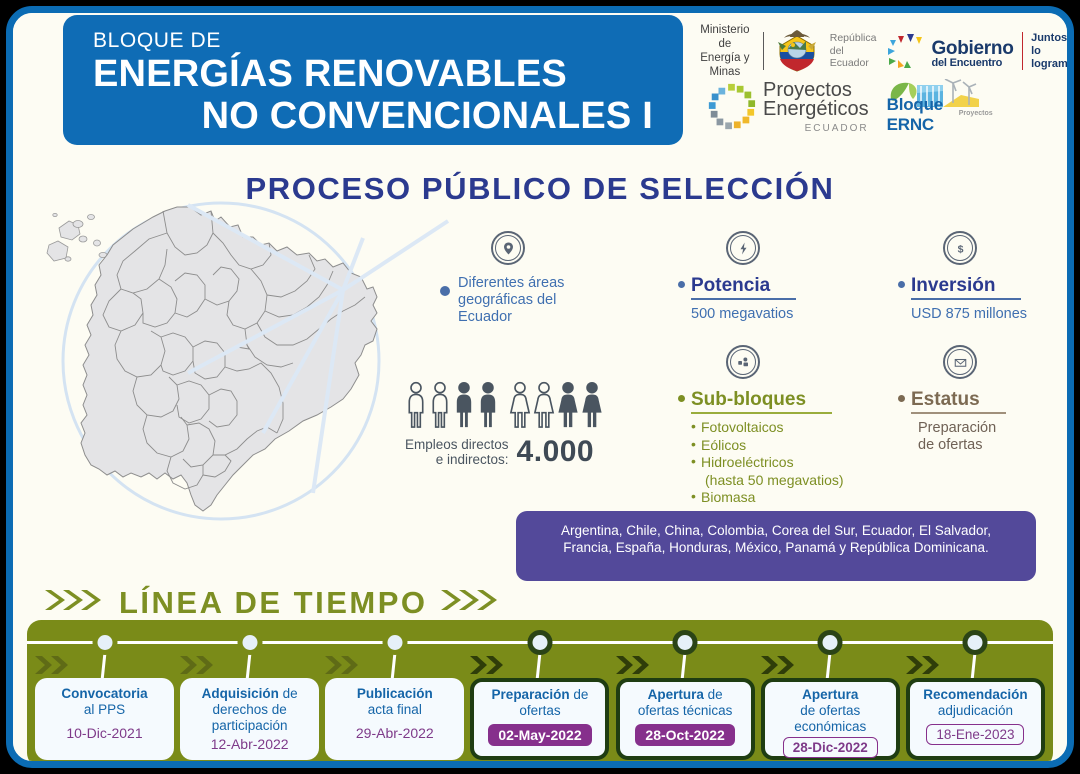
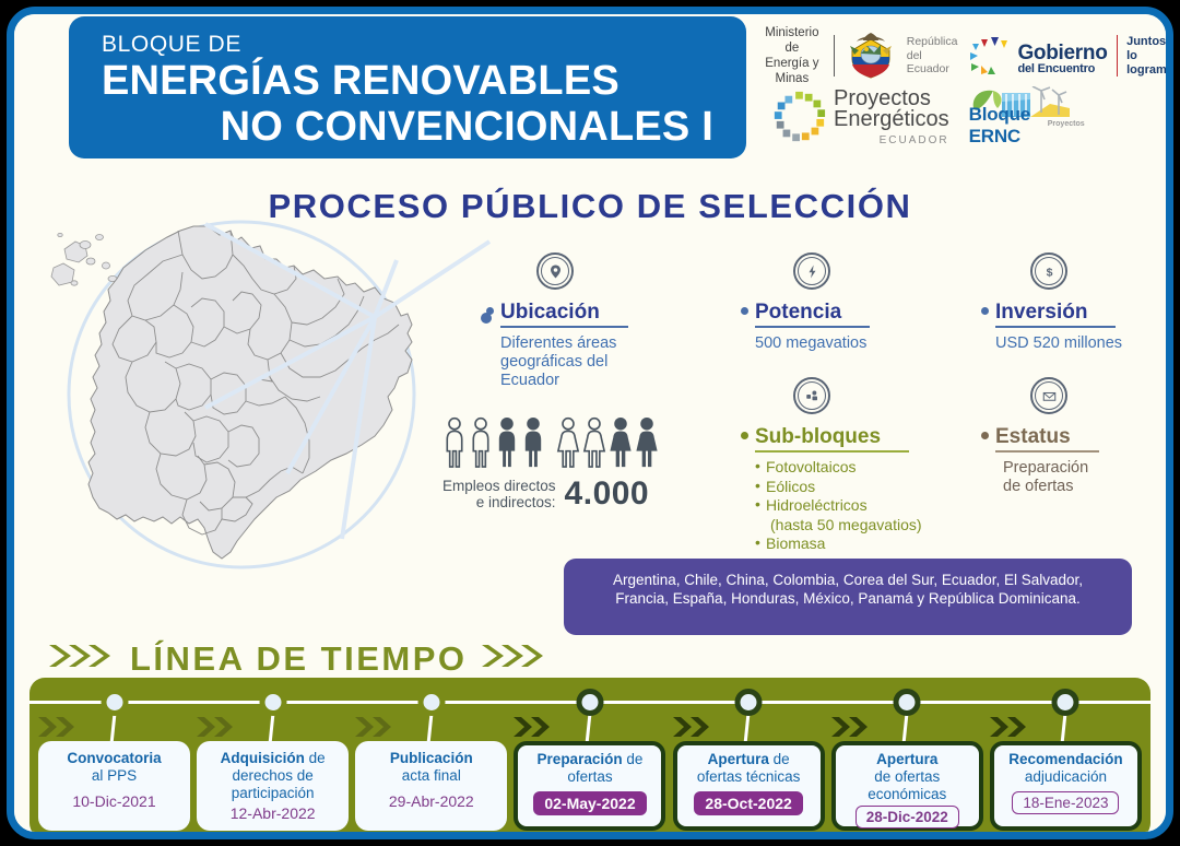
  BLOQUE DE
  ENERGÍAS RENOVABLES
  NO CONVENCIONALES I
  Ministerio de
  Energía y Minas
  República
  del Ecuador
  Gobierno
  del Encuentro
  Juntos
  lo logram
  Proyectos
  Energéticos
  ECUADOR
  Bloque ERNC
  PROCESO PÚBLICO DE SELECCIÓN
+ Ubicación
  Diferentes áreas
  geográficas del
  Ecuador
  Potencia
  500 megavatios
  $
  Inversión
- USD 875 millones
+ USD 520 millones
  Sub-bloques
  Fotovoltaicos
  Eólicos
  Hidroeléctricos
  (hasta 50 megavatios)
  Biomasa
  Estatus
  Preparación
  de ofertas
  Empleos directos
  e indirectos:
  4.000
  Argentina, Chile, China, Colombia, Corea del Sur, Ecuador, El Salvador,
  Francia, España, Honduras, México, Panamá y República Dominicana.
  LÍNEA DE TIEMPO
  Convocatoria
  al PPS
  10-Dic-2021
  Adquisición de
  derechos de
  participación
  12-Abr-2022
  Publicación
  acta final
  29-Abr-2022
  Preparación de
  ofertas
  02-May-2022
  Apertura de
  ofertas técnicas
  28-Oct-2022
  Apertura
  de ofertas
  económicas
  28-Dic-2022
  Recomendación
  adjudicación
  18-Ene-2023
